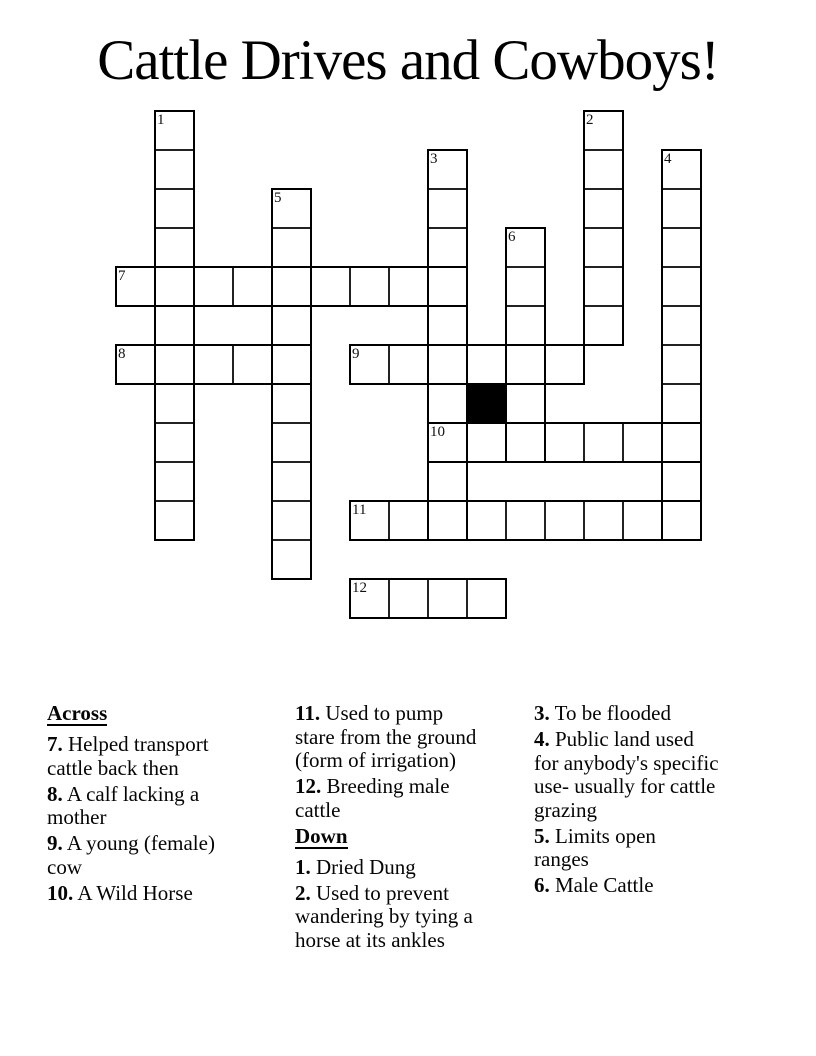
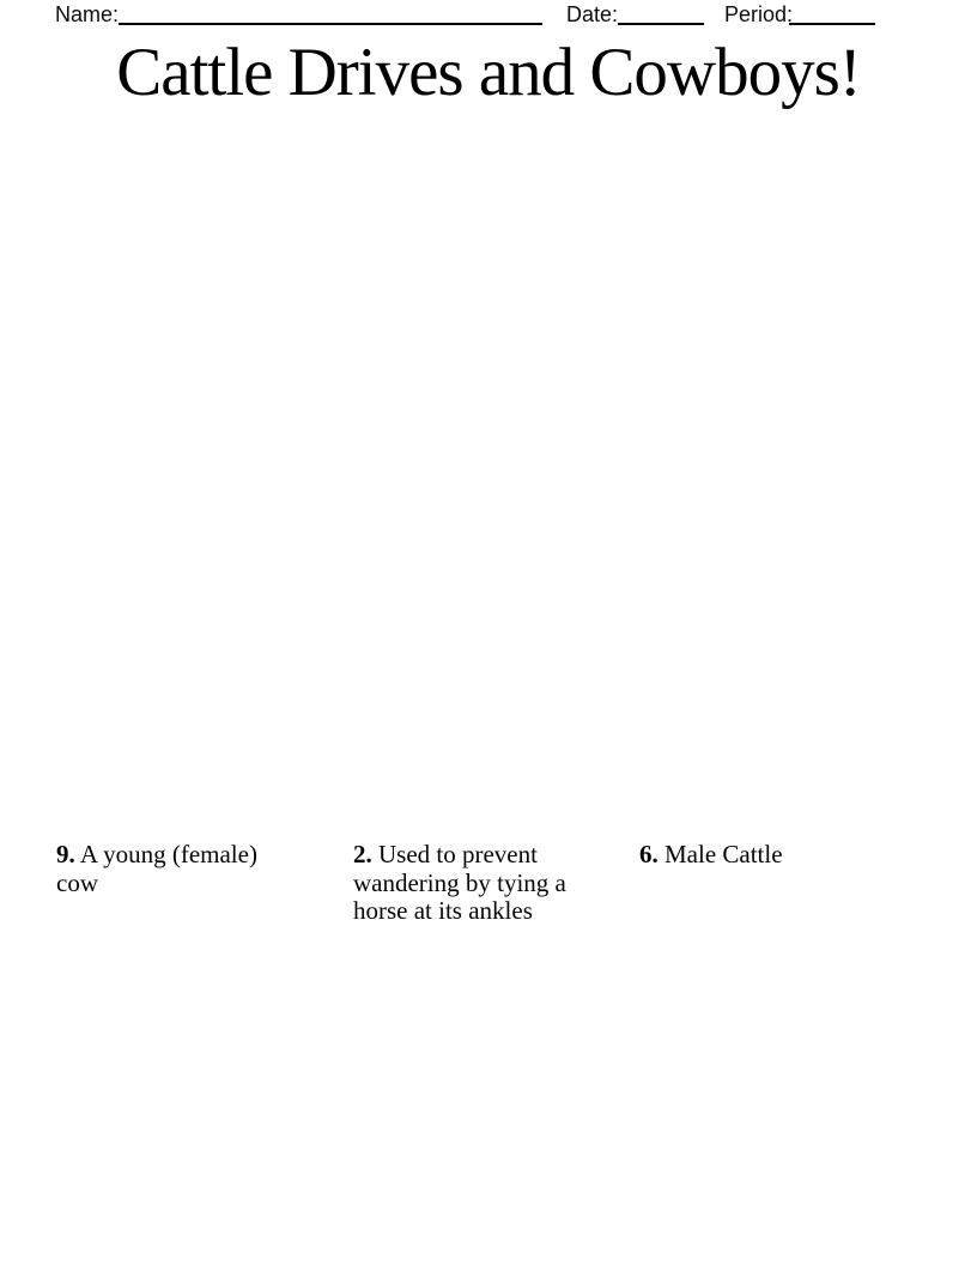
+ Name:
+ Date:
+ Period:
  Cattle Drives and Cowboys!
- 1
- 2
- 3
- 4
- 5
- 6
- 7
- 8
- 9
- 10
- 11
- 12
- Across
- 7. Helped transport
- cattle back then
- 8. A calf lacking a
- mother
  9. A young (female)
  cow
- 10. A Wild Horse
- 11. Used to pump
- stare from the ground
- (form of irrigation)
- 12. Breeding male
- cattle
- Down
- 1. Dried Dung
  2. Used to prevent
  wandering by tying a
  horse at its ankles
- 3. To be flooded
- 4. Public land used
- for anybody's specific
- use- usually for cattle
- grazing
- 5. Limits open
- ranges
  6. Male Cattle
